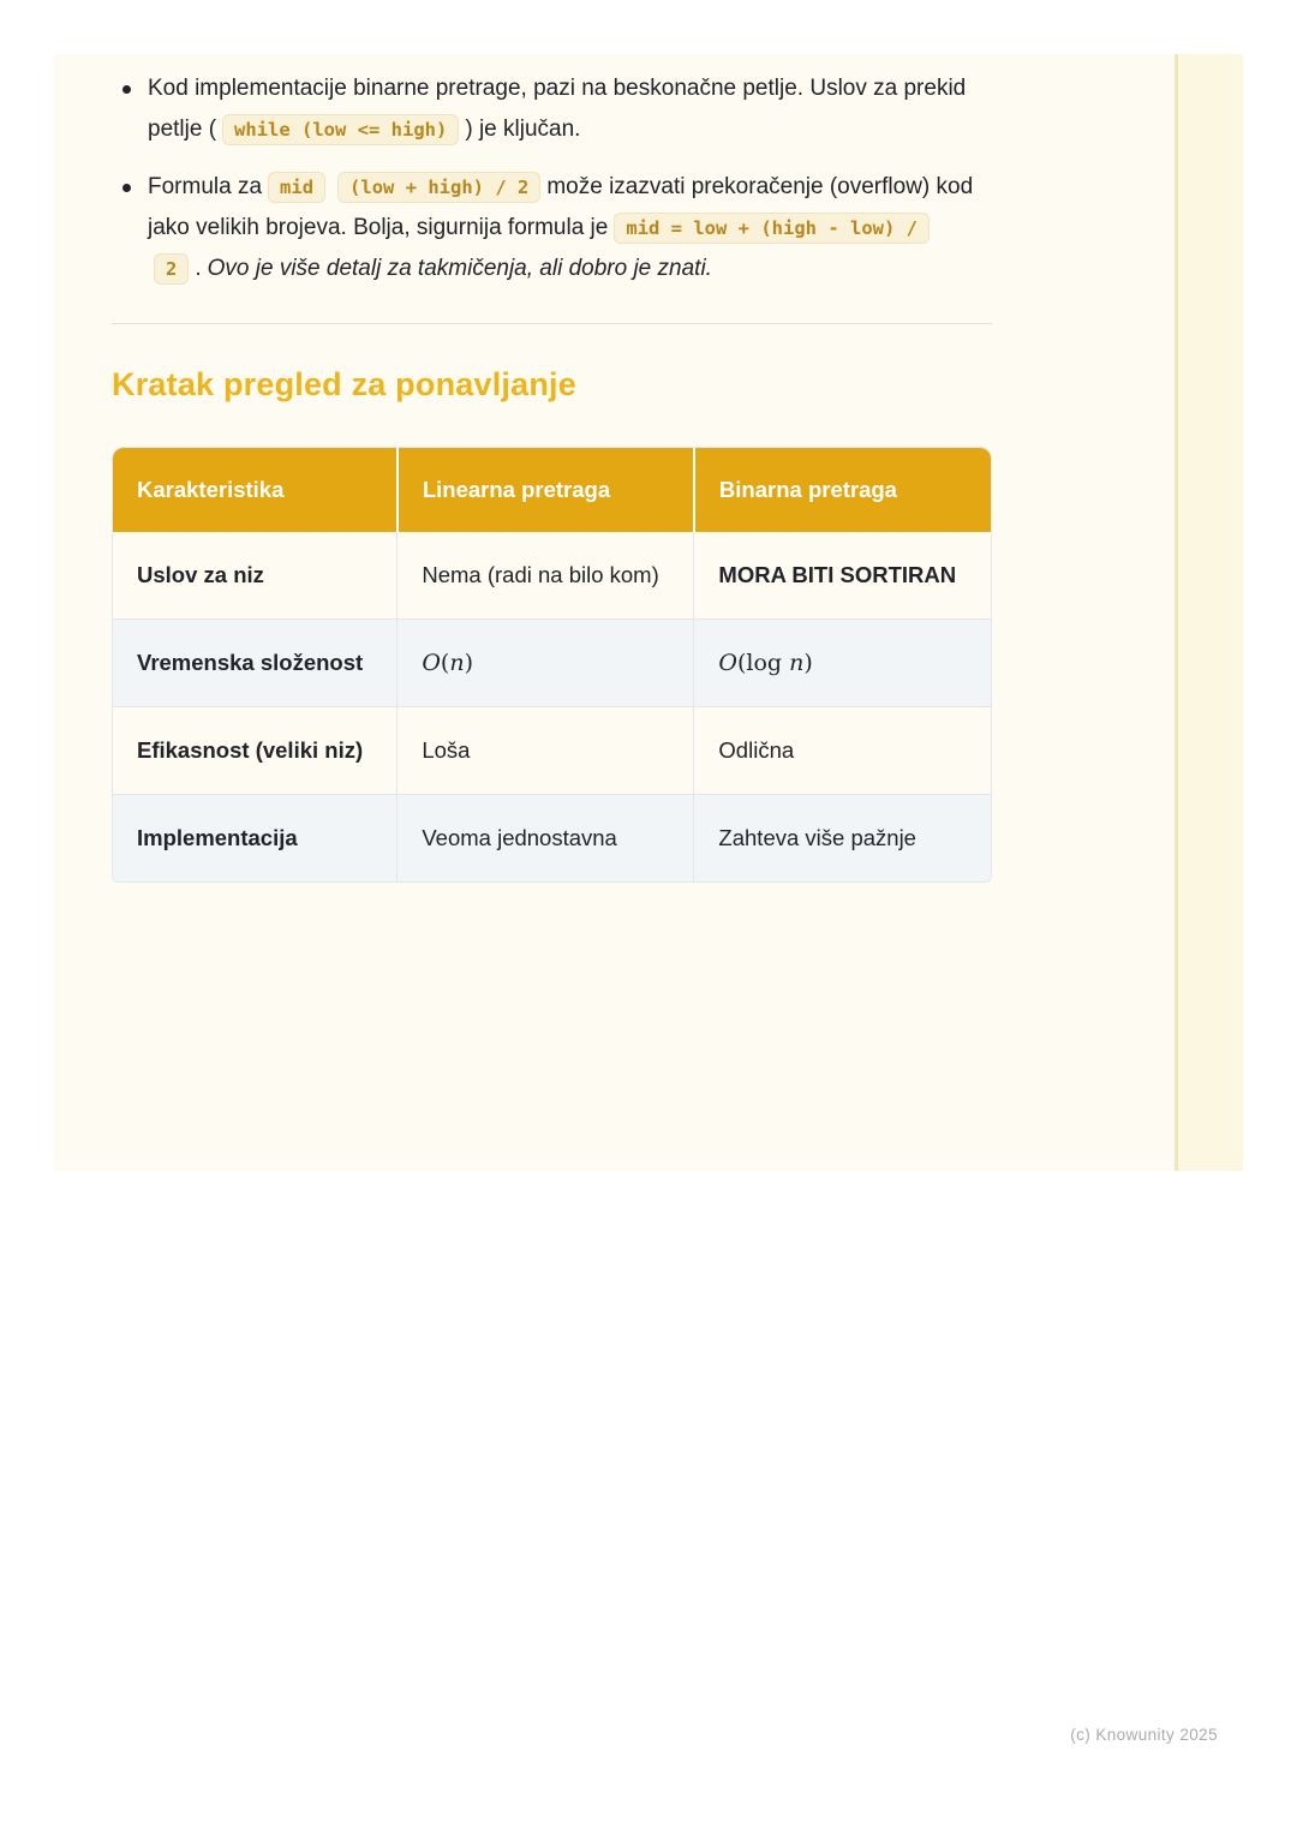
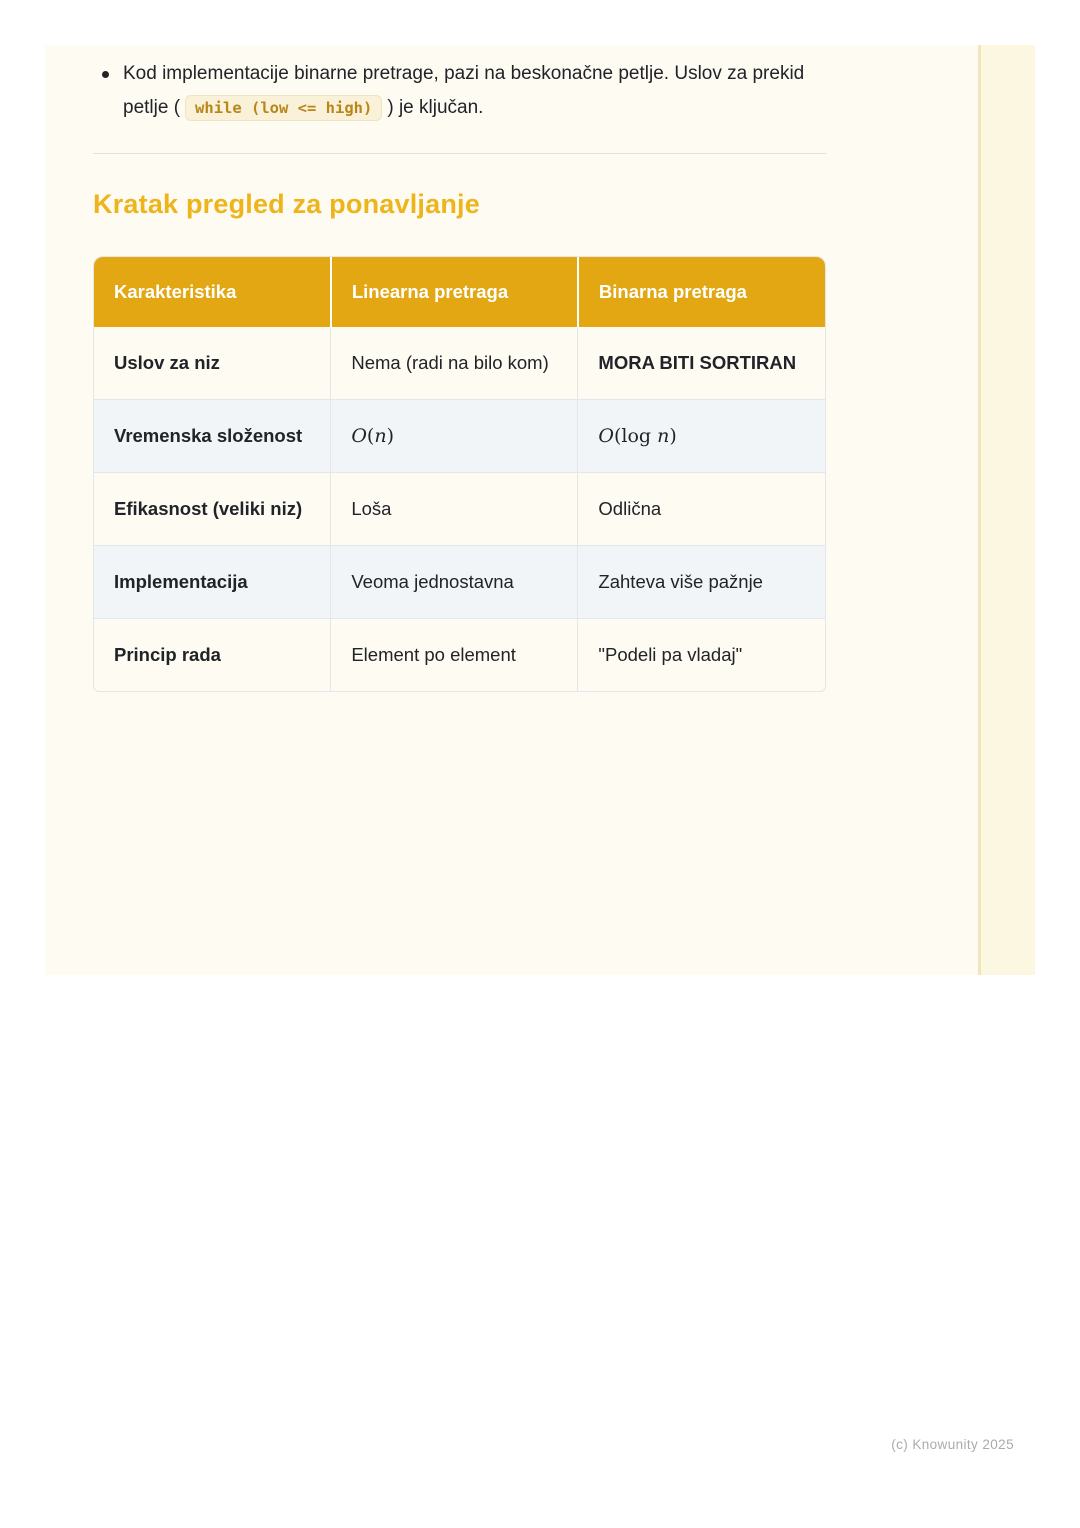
  Kod implementacije binarne pretrage, pazi na beskonačne petlje. Uslov za prekid petlje ( while (low <= high) ) je ključan.
- Formula za mid (low + high) / 2 može izazvati prekoračenje (overflow) kod jako velikih brojeva. Bolja, sigurnija formula je mid = low + (high - low) / 2 . Ovo je više detalj za takmičenja, ali dobro je znati.
  Kratak pregled za ponavljanje
  Karakteristika	Linearna pretraga	Binarna pretraga
  Uslov za niz	Nema (radi na bilo kom)	MORA BITI SORTIRAN
  Vremenska složenost	O(n)	O(log n)
  Efikasnost (veliki niz)	Loša	Odlična
  Implementacija	Veoma jednostavna	Zahteva više pažnje
+ Princip rada	Element po element	"Podeli pa vladaj"
  (c) Knowunity 2025
